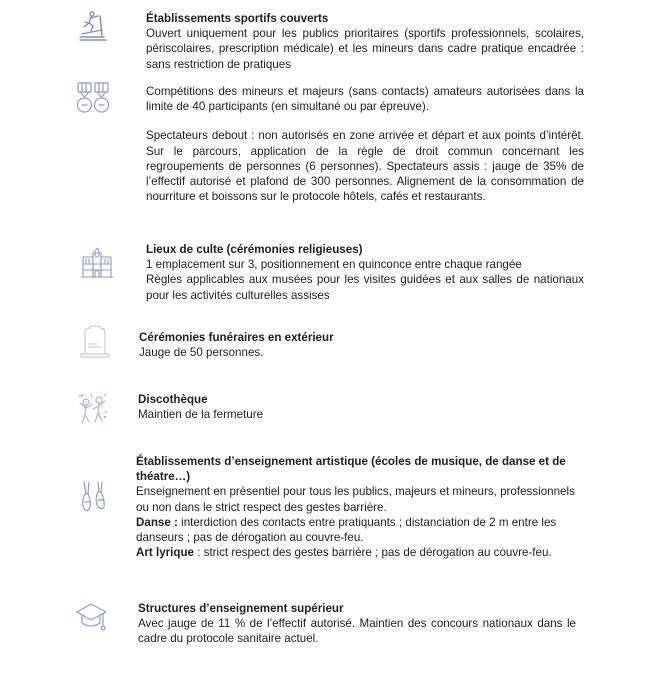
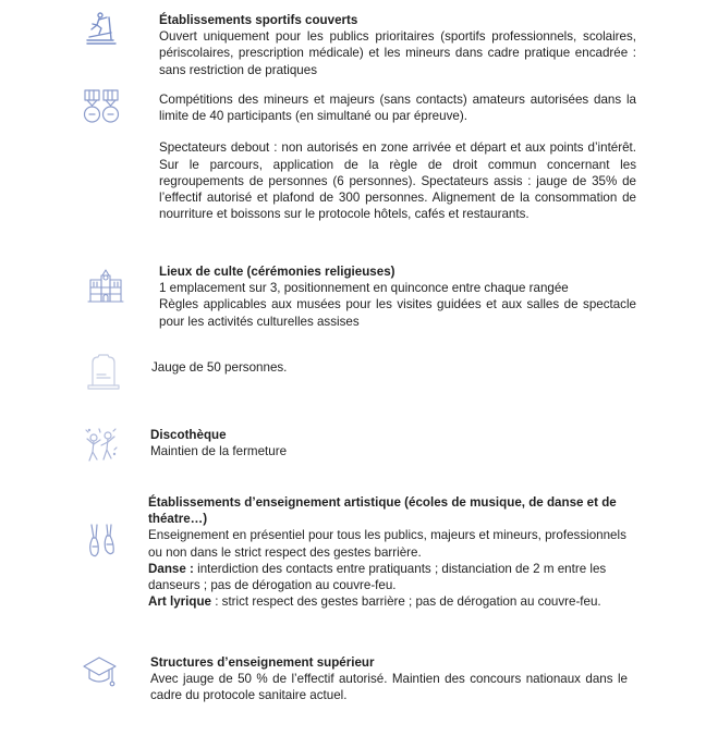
  Établissements sportifs couverts
  Ouvert uniquement pour les publics prioritaires (sportifs professionnels, scolaires, périscolaires, prescription médicale) et les mineurs dans cadre pratique encadrée : sans restriction de pratiques
  Compétitions des mineurs et majeurs (sans contacts) amateurs autorisées dans la limite de 40 participants (en simultané ou par épreuve).
  Spectateurs debout : non autorisés en zone arrivée et départ et aux points d’intérêt. Sur le parcours, application de la règle de droit commun concernant les regroupements de personnes (6 personnes). Spectateurs assis : jauge de 35% de l’effectif autorisé et plafond de 300 personnes. Alignement de la consommation de nourriture et boissons sur le protocole hôtels, cafés et restaurants.
  Lieux de culte (cérémonies religieuses)
  1 emplacement sur 3, positionnement en quinconce entre chaque rangée
- Règles applicables aux musées pour les visites guidées et aux salles de nationaux pour les activités culturelles assises
+ Règles applicables aux musées pour les visites guidées et aux salles de spectacle pour les activités culturelles assises
- Cérémonies funéraires en extérieur
  Jauge de 50 personnes.
  Discothèque
  Maintien de la fermeture
  Établissements d’enseignement artistique (écoles de musique, de danse et de théatre…)
  Enseignement en présentiel pour tous les publics, majeurs et mineurs, professionnels ou non dans le strict respect des gestes barrière.
  Danse : interdiction des contacts entre pratiquants ; distanciation de 2 m entre les danseurs ; pas de dérogation au couvre-feu.
  Art lyrique : strict respect des gestes barrière ; pas de dérogation au couvre-feu.
  Structures d’enseignement supérieur
- Avec jauge de 11 % de l’effectif autorisé. Maintien des concours nationaux dans le cadre du protocole sanitaire actuel.
+ Avec jauge de 50 % de l’effectif autorisé. Maintien des concours nationaux dans le cadre du protocole sanitaire actuel.
